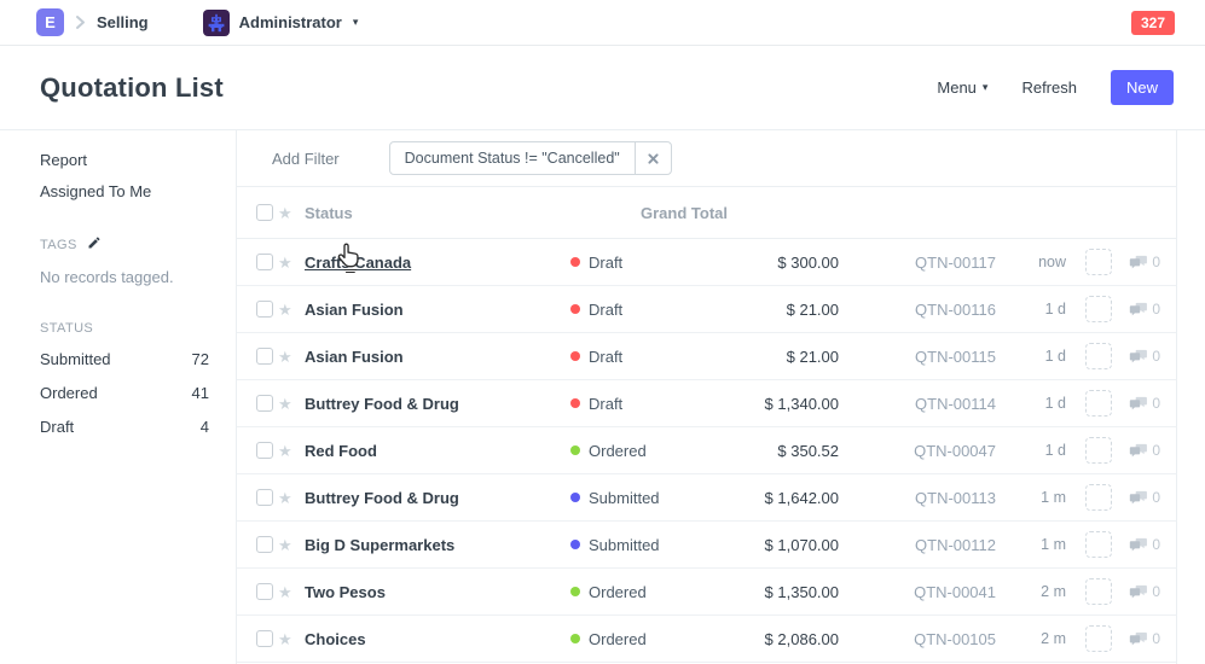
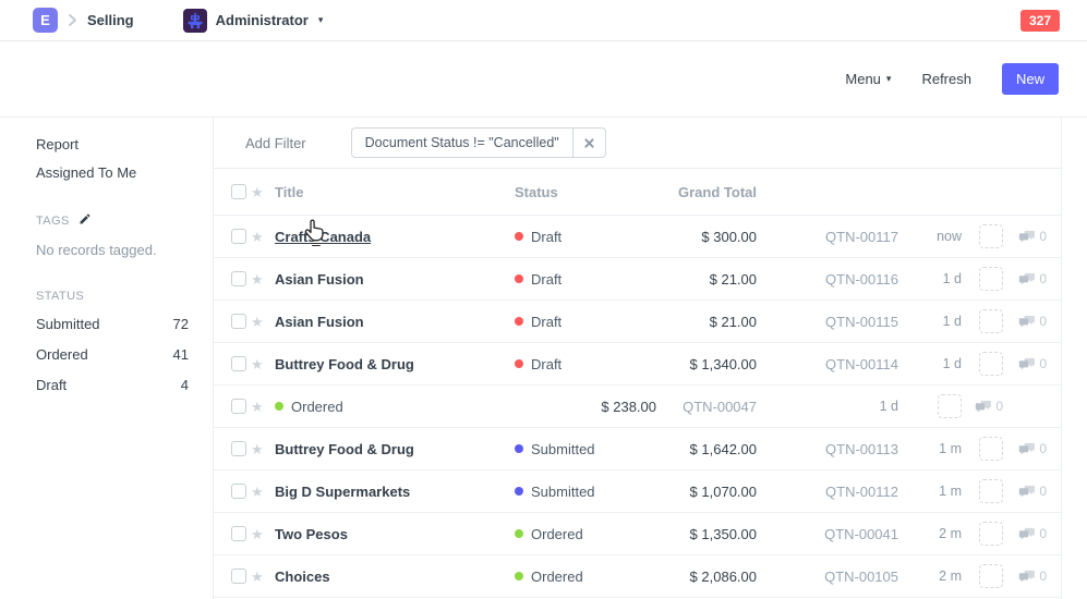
  E
  Selling
  Administrator
  ▾
  327
- Quotation List
  Menu
  ▾
  Refresh
  New
  Report
  Assigned To Me
  TAGS
  No records tagged.
  STATUS
  Submitted
  72
  Ordered
  41
  Draft
  4
  Add Filter
  Document Status != "Cancelled"
  ★
+ Title
  Status
  Grand Total
  ★
  Craft Canada
  Draft
  $ 300.00
  QTN-00117
  now
  0
  ★
  Asian Fusion
  Draft
  $ 21.00
  QTN-00116
  1 d
  0
  ★
  Asian Fusion
  Draft
  $ 21.00
  QTN-00115
  1 d
  0
  ★
  Buttrey Food & Drug
  Draft
  $ 1,340.00
  QTN-00114
  1 d
  0
  ★
- Red Food
  Ordered
- $ 350.52
+ $ 238.00
  QTN-00047
  1 d
  0
  ★
  Buttrey Food & Drug
  Submitted
  $ 1,642.00
  QTN-00113
  1 m
  0
  ★
  Big D Supermarkets
  Submitted
  $ 1,070.00
  QTN-00112
  1 m
  0
  ★
  Two Pesos
  Ordered
  $ 1,350.00
  QTN-00041
  2 m
  0
  ★
  Choices
  Ordered
  $ 2,086.00
  QTN-00105
  2 m
  0
